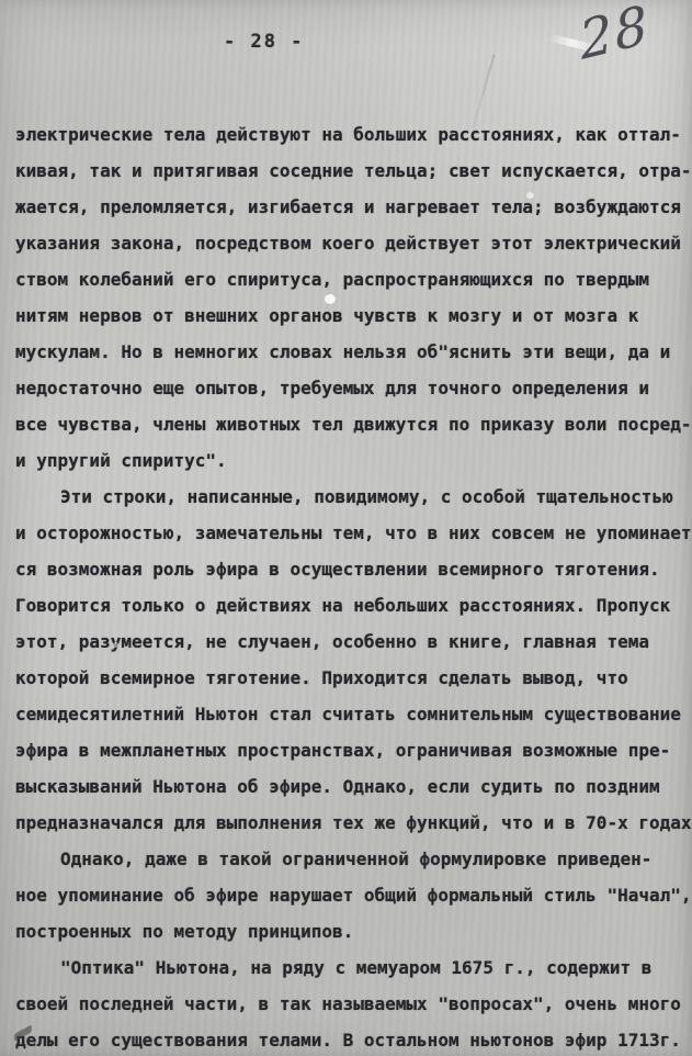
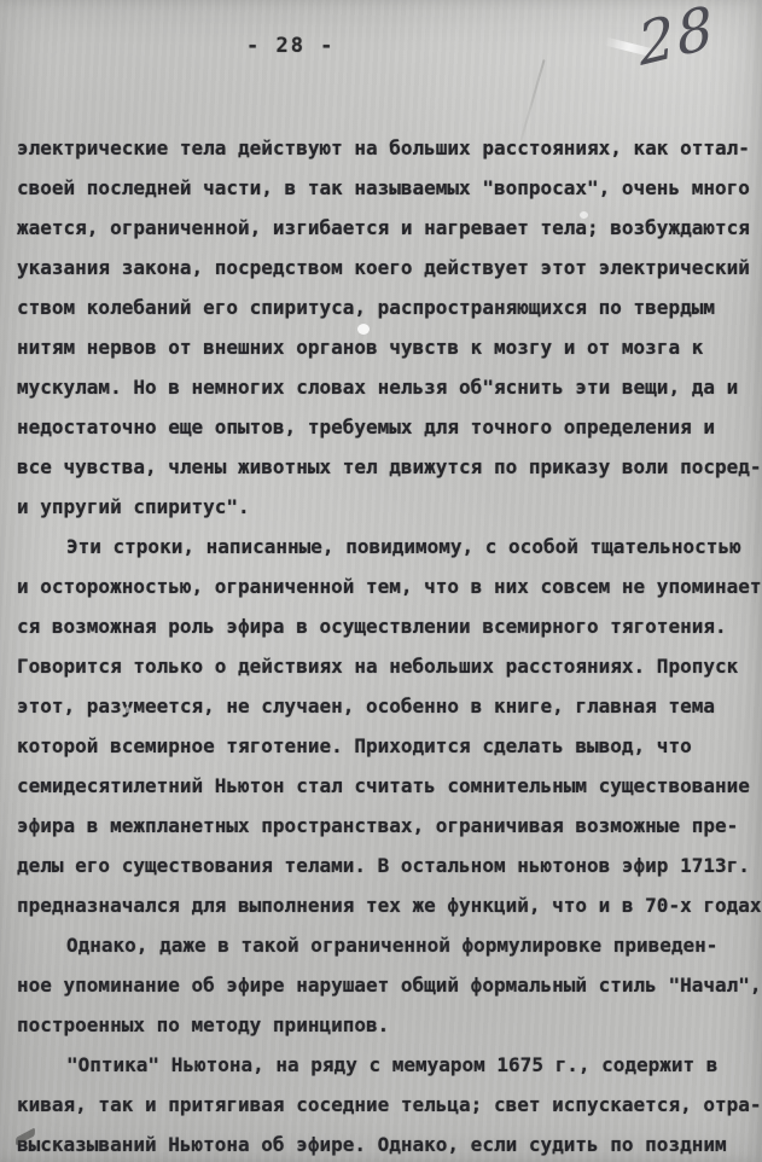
  - 28 -
  электрические тела действуют на больших расстояниях, как оттал-
- кивая, так и притягивая соседние тельца; свет испускается, отра-
+ своей последней части, в так называемых "вопросах", очень много
- жается, преломляется, изгибается и нагревает тела; возбуждаются
+ жается, ограниченной, изгибается и нагревает тела; возбуждаются
  указания закона, посредством коего действует этот электрический
  ством колебаний его спиритуса, распространяющихся по твердым
  нитям нервов от внешних органов чувств к мозгу и от мозга к
  мускулам. Но в немногих словах нельзя об"яснить эти вещи, да и
  недостаточно еще опытов, требуемых для точного определения и
  все чувства, члены животных тел движутся по приказу воли посред-
  и упругий спиритус".
  Эти строки, написанные, повидимому, с особой тщательностью
- и осторожностью, замечательны тем, что в них совсем не упоминает
+ и осторожностью, ограниченной тем, что в них совсем не упоминает
  ся возможная роль эфира в осуществлении всемирного тяготения.
  Говорится только о действиях на небольших расстояниях. Пропуск
  этот, разумеется, не случаен, особенно в книге, главная тема
  которой всемирное тяготение. Приходится сделать вывод, что
  семидесятилетний Ньютон стал считать сомнительным существование
  эфира в межпланетных пространствах, ограничивая возможные пре-
- высказываний Ньютона об эфире. Однако, если судить по поздним
+ делы его существования телами. В остальном ньютонов эфир 1713г.
  предназначался для выполнения тех же функций, что и в 70-х годах
  Однако, даже в такой ограниченной формулировке приведен-
  ное упоминание об эфире нарушает общий формальный стиль "Начал",
  построенных по методу принципов.
  "Оптика" Ньютона, на ряду с мемуаром 1675 г., содержит в
- своей последней части, в так называемых "вопросах", очень много
+ кивая, так и притягивая соседние тельца; свет испускается, отра-
- делы его существования телами. В остальном ньютонов эфир 1713г.
+ высказываний Ньютона об эфире. Однако, если судить по поздним
